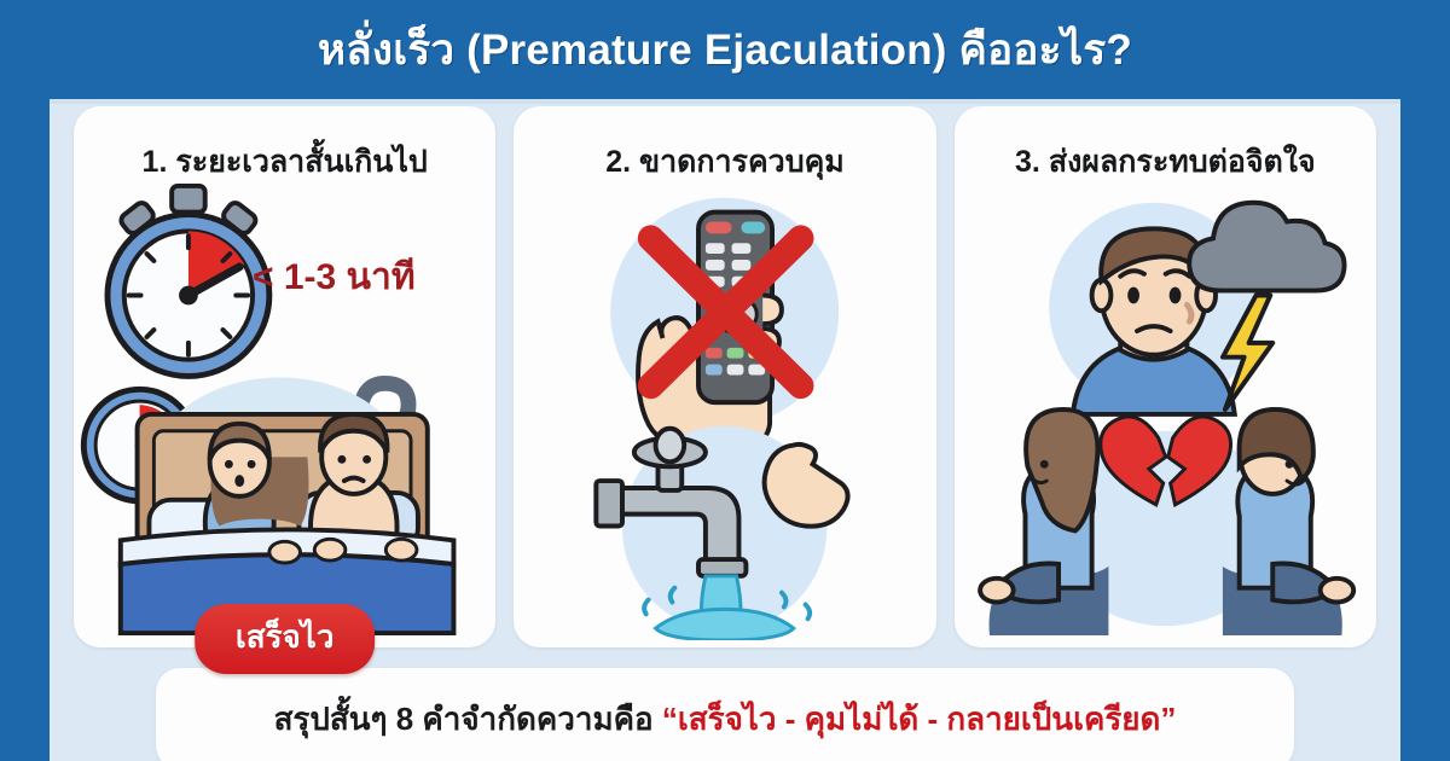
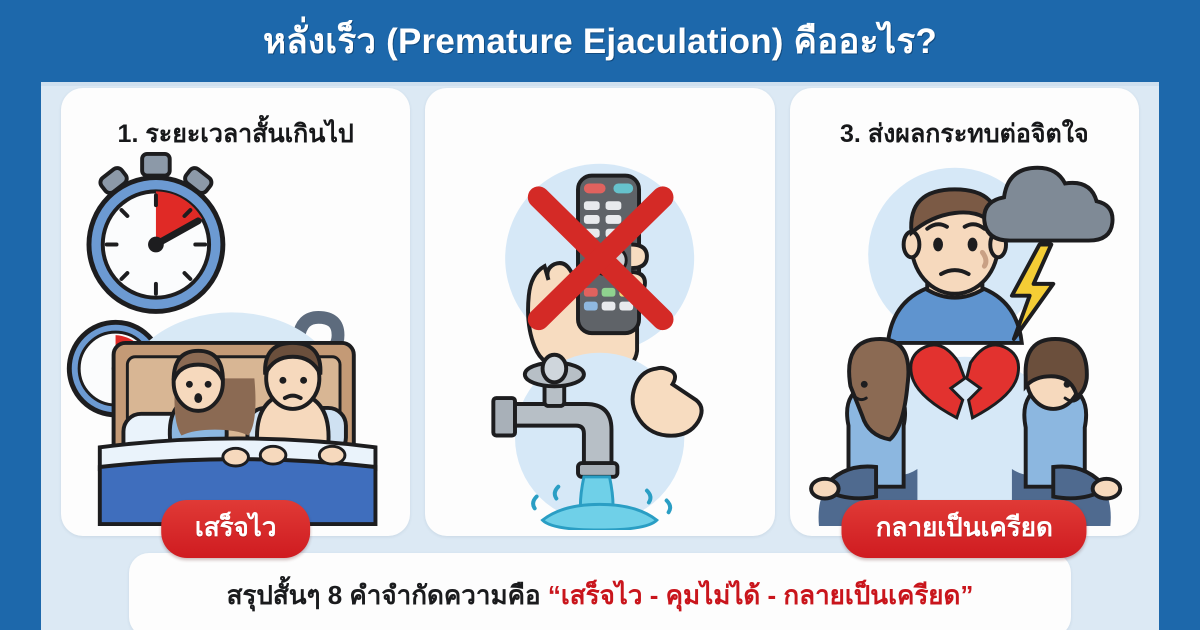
  หลั่งเร็ว (Premature Ejaculation) คืออะไร?
  1. ระยะเวลาสั้นเกินไป
- < 1-3 นาที
  เสร็จไว
- 2. ขาดการควบคุม
  3. ส่งผลกระทบต่อจิตใจ
+ กลายเป็นเครียด
  สรุปสั้นๆ 8 คำจำกัดความคือ “เสร็จไว - คุมไม่ได้ - กลายเป็นเครียด”
